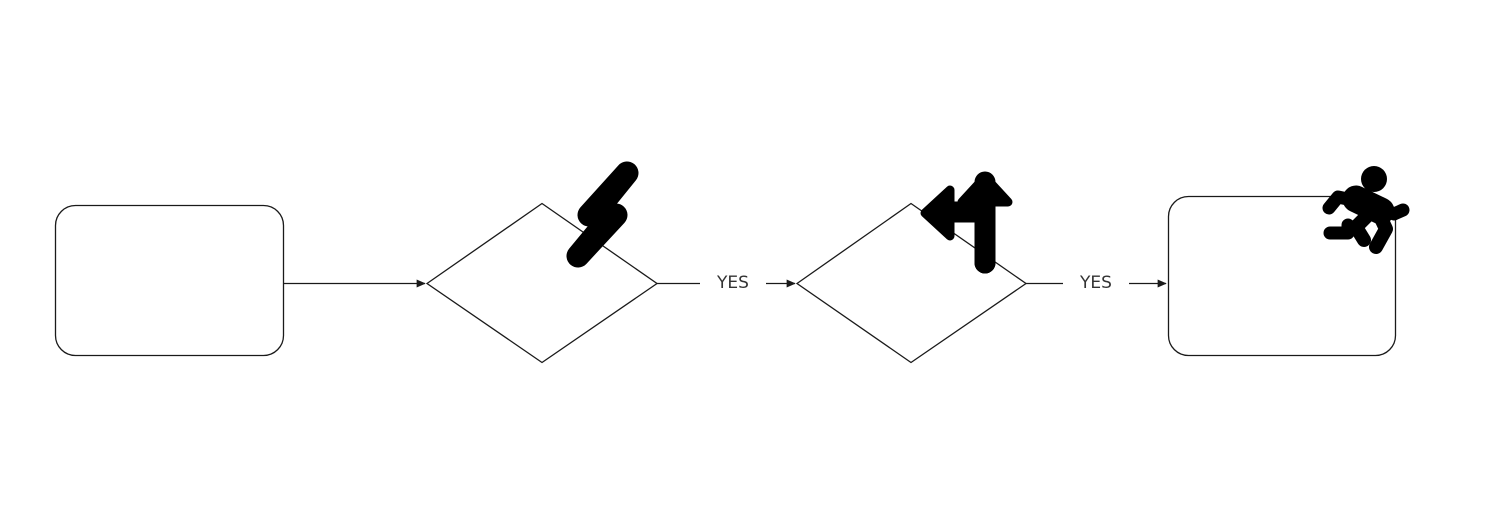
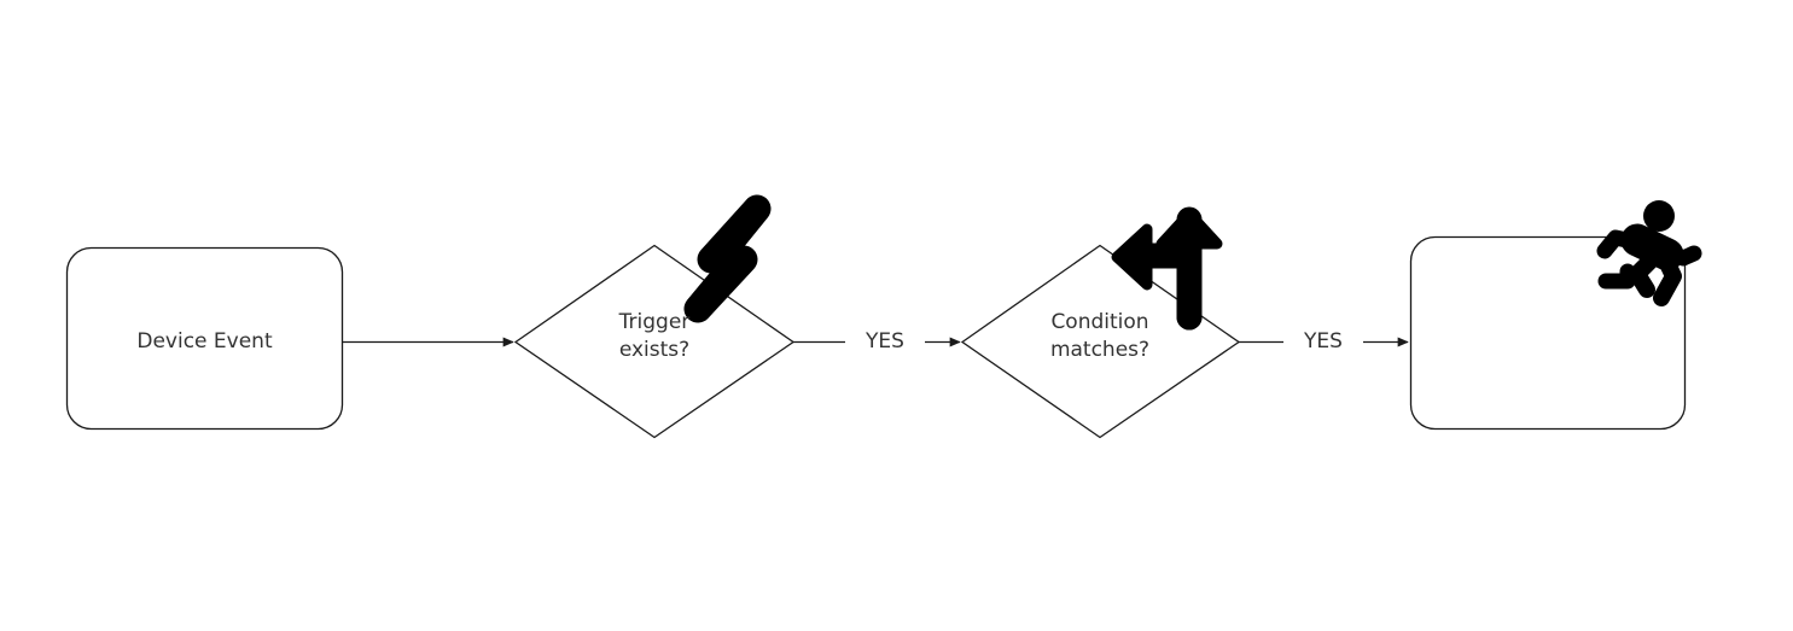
+ Device Event
+ Trigger
+ exists?
+ Condition
+ matches?
  YES
  YES
